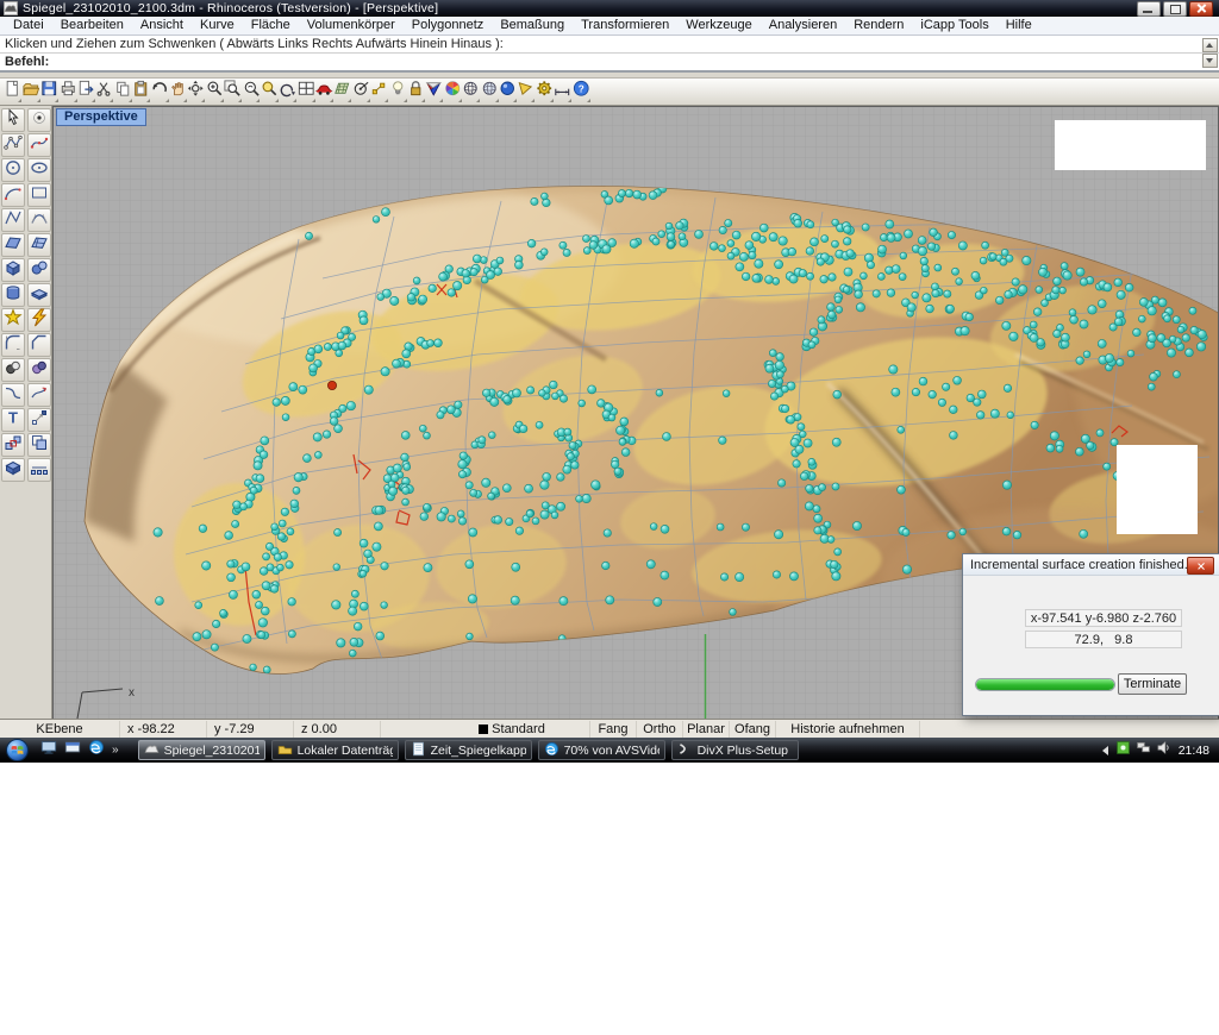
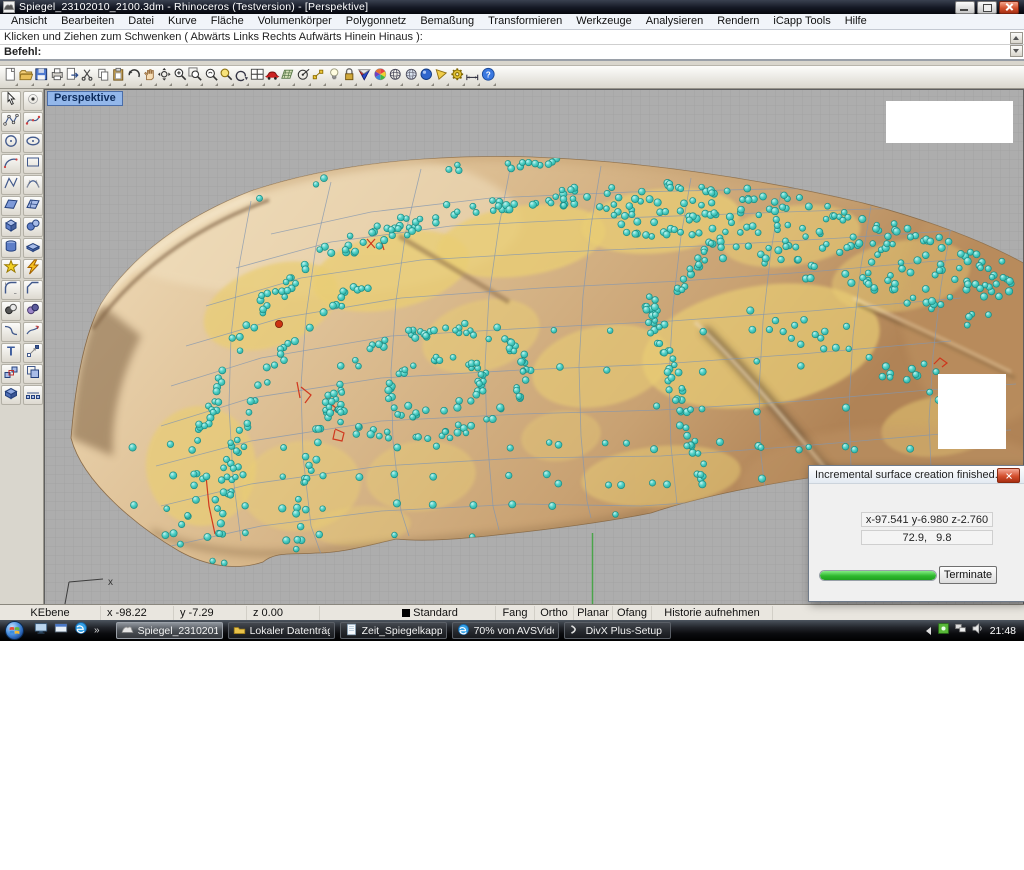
  Spiegel_23102010_2100.3dm - Rhinoceros (Testversion) - [Perspektive]
- Datei
+ Ansicht
  Bearbeiten
- Ansicht
+ Datei
  Kurve
  Fläche
  Volumenkörper
  Polygonnetz
  Bemaßung
  Transformieren
  Werkzeuge
  Analysieren
  Rendern
  iCapp Tools
  Hilfe
  Klicken und Ziehen zum Schwenken ( Abwärts Links Rechts Aufwärts Hinein Hinaus ):
  Befehl:
  ?
  T
  x
  Perspektive
  KEbene
  x -98.22
  y -7.29
  z 0.00
  Standard
  Fang
  Ortho
  Planar
  Ofang
  Historie aufnehmen
  Incremental surface creation finished
  x-97.541 y-6.980 z-2.760
  72.9, 9.8
  Terminate
  »
  Spiegel_2310201
  Lokaler Datenträ
  DivX Plus-Setup
  21:48
